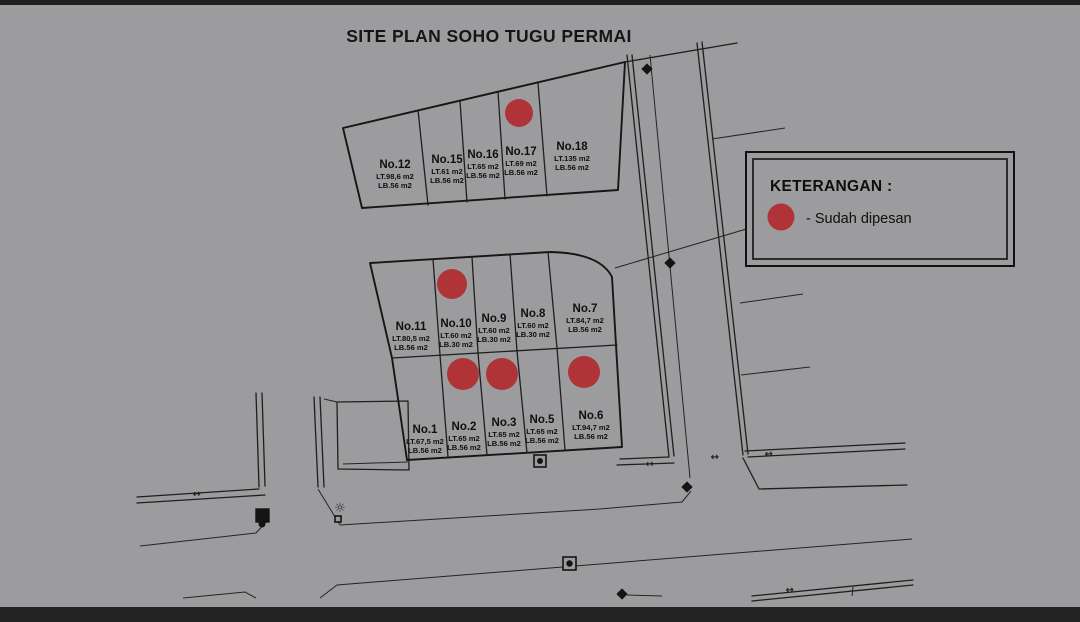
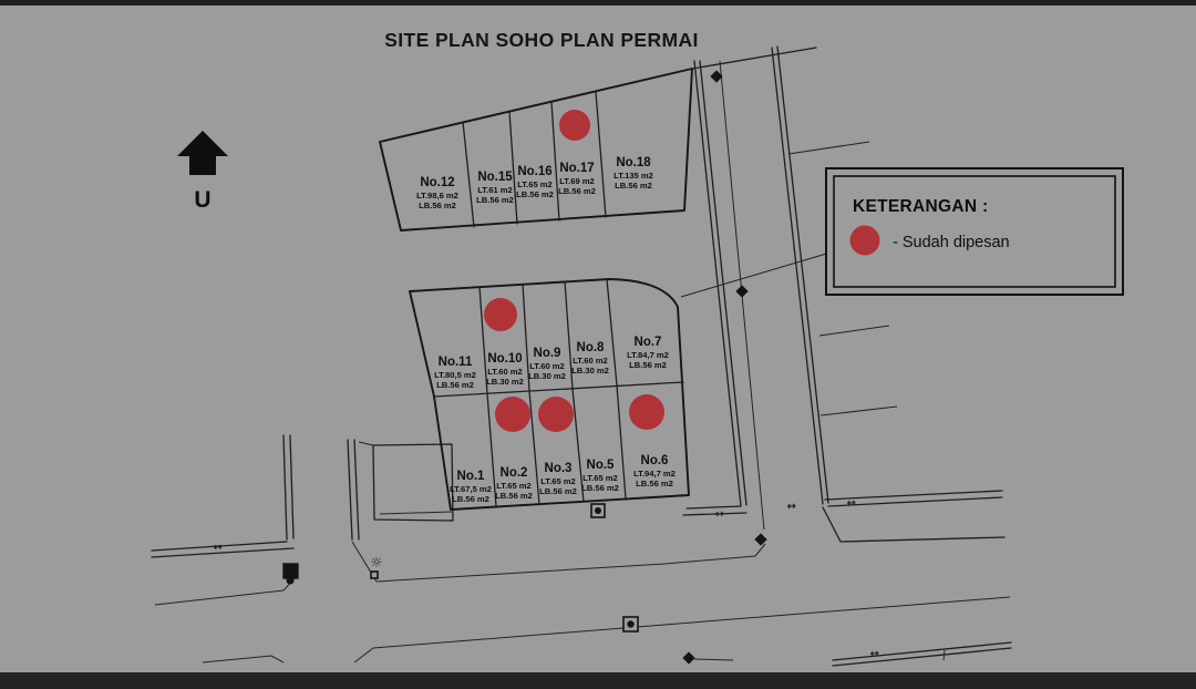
- SITE PLAN SOHO TUGU PERMAI
+ SITE PLAN SOHO PLAN PERMAI
+ U
  No.12
  LT.98,6 m2
  LB.56 m2
  No.15
  LT.61 m2
  LB.56 m2
  No.16
  LT.65 m2
  LB.56 m2
  No.17
  LT.69 m2
  LB.56 m2
  No.18
  LT.135 m2
  LB.56 m2
  No.11
  LT.80,5 m2
  LB.56 m2
  No.10
  LT.60 m2
  LB.30 m2
  No.9
  LT.60 m2
  LB.30 m2
  No.8
  LT.60 m2
  LB.30 m2
  No.7
  LT.84,7 m2
  LB.56 m2
  No.1
  LT.67,5 m2
  LB.56 m2
  No.2
  LT.65 m2
  LB.56 m2
  No.3
  LT.65 m2
  LB.56 m2
  No.5
  LT.65 m2
  LB.56 m2
  No.6
  LT.94,7 m2
  LB.56 m2
  ☼
  KETERANGAN :
  - Sudah dipesan
